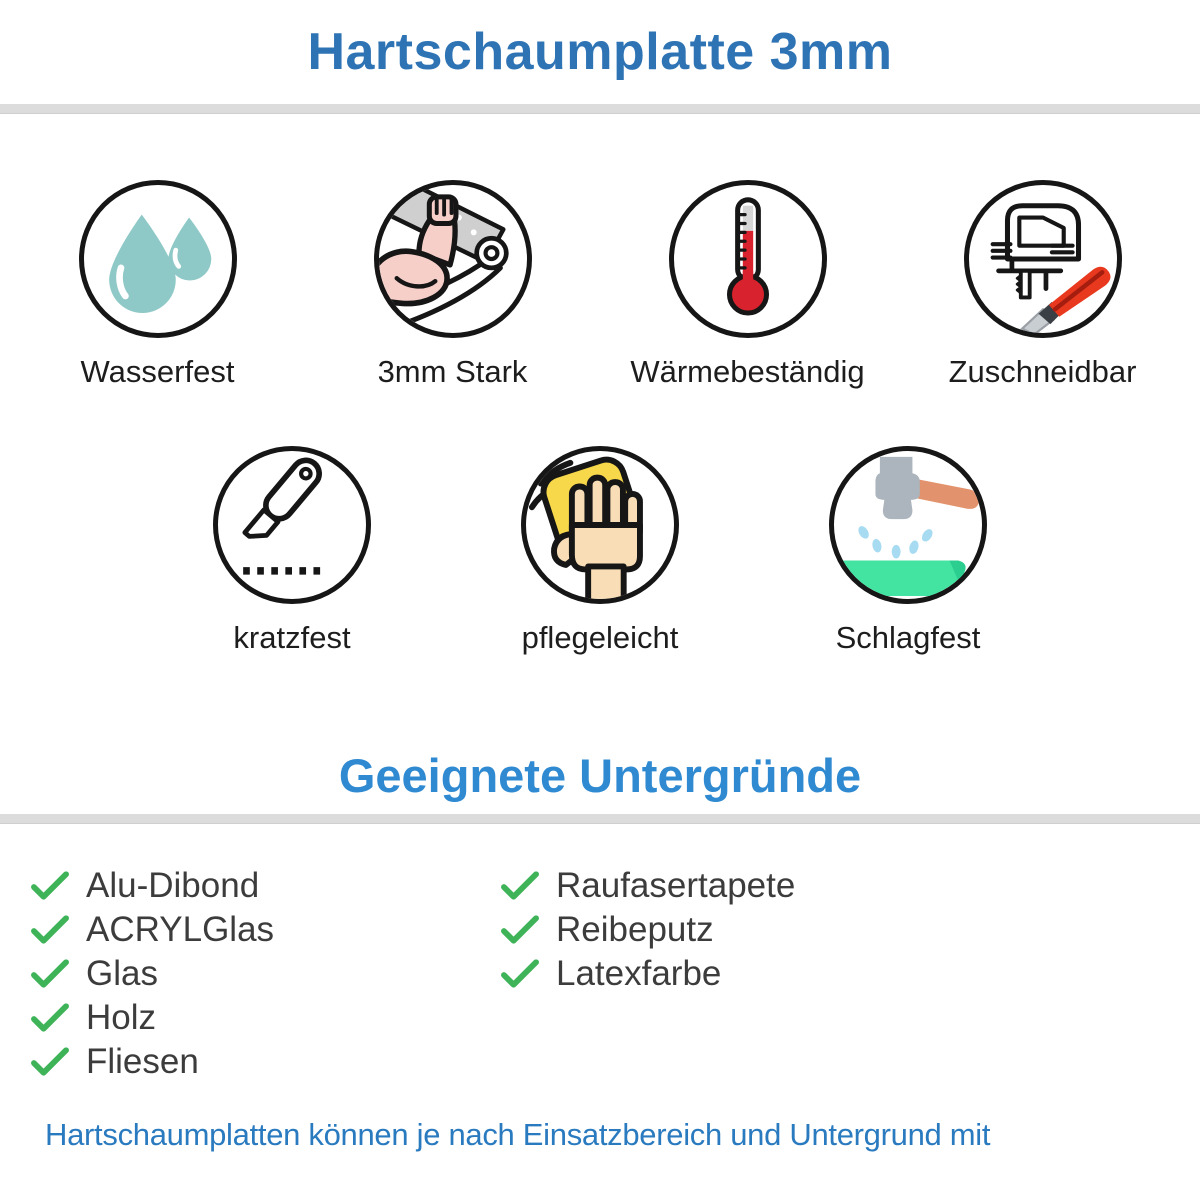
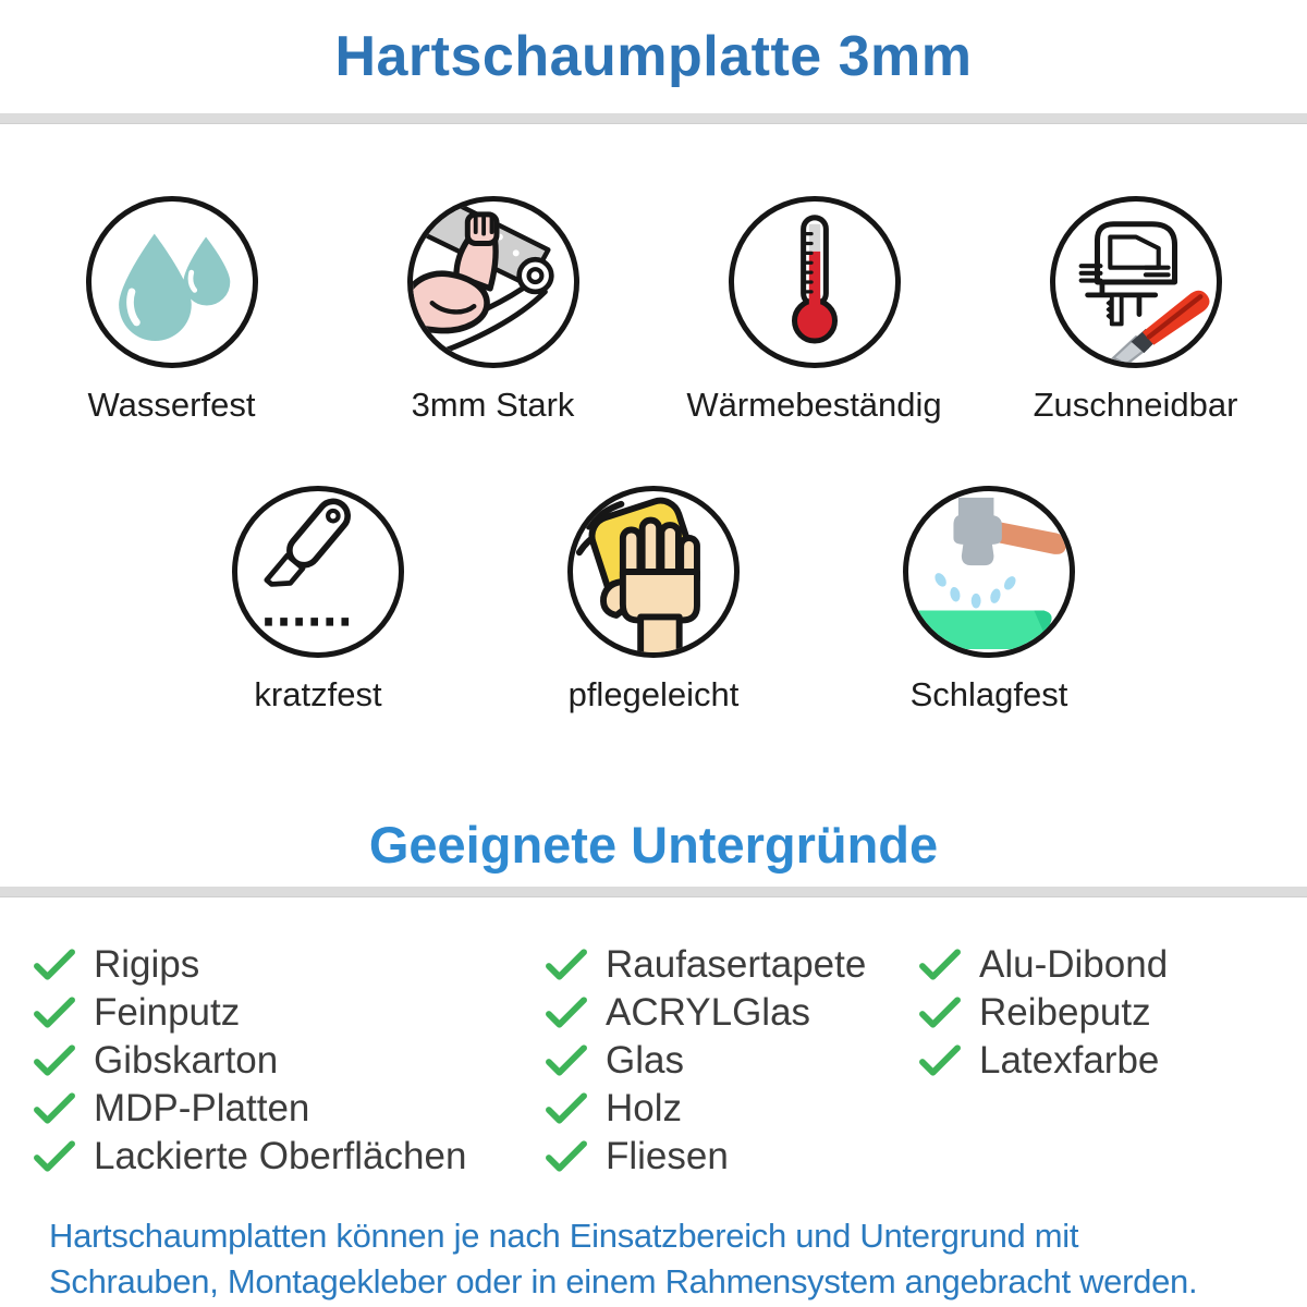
  Hartschaumplatte 3mm
  Wasserfest
  3mm Stark
  Wärmebeständig
  Zuschneidbar
  kratzfest
  pflegeleicht
  Schlagfest
  Geeignete Untergründe
+ Rigips
+ Feinputz
+ Gibskarton
+ MDP-Platten
+ Lackierte Oberflächen
- Alu-Dibond
+ Raufasertapete
  ACRYLGlas
  Glas
  Holz
  Fliesen
- Raufasertapete
+ Alu-Dibond
  Reibeputz
  Latexfarbe
  Hartschaumplatten können je nach Einsatzbereich und Untergrund mit
+ Schrauben, Montagekleber oder in einem Rahmensystem angebracht werden.
